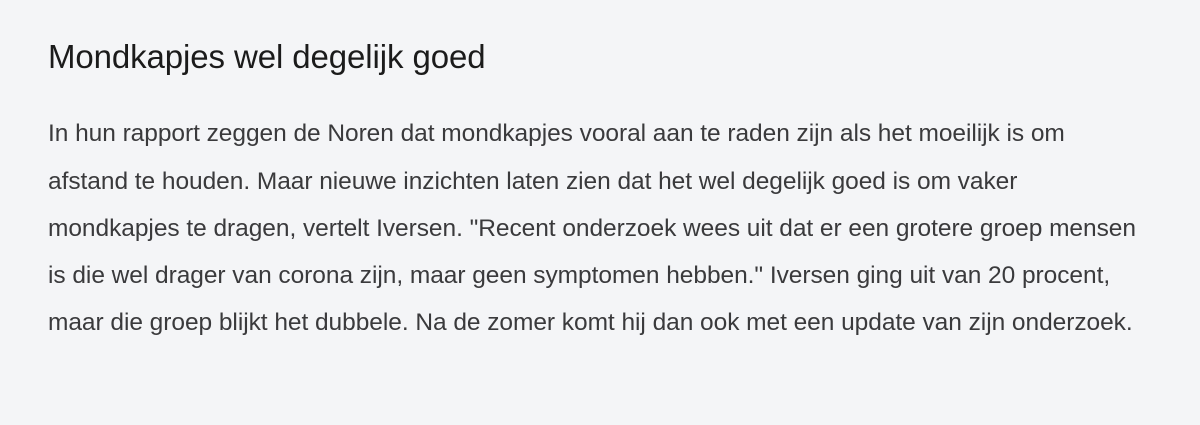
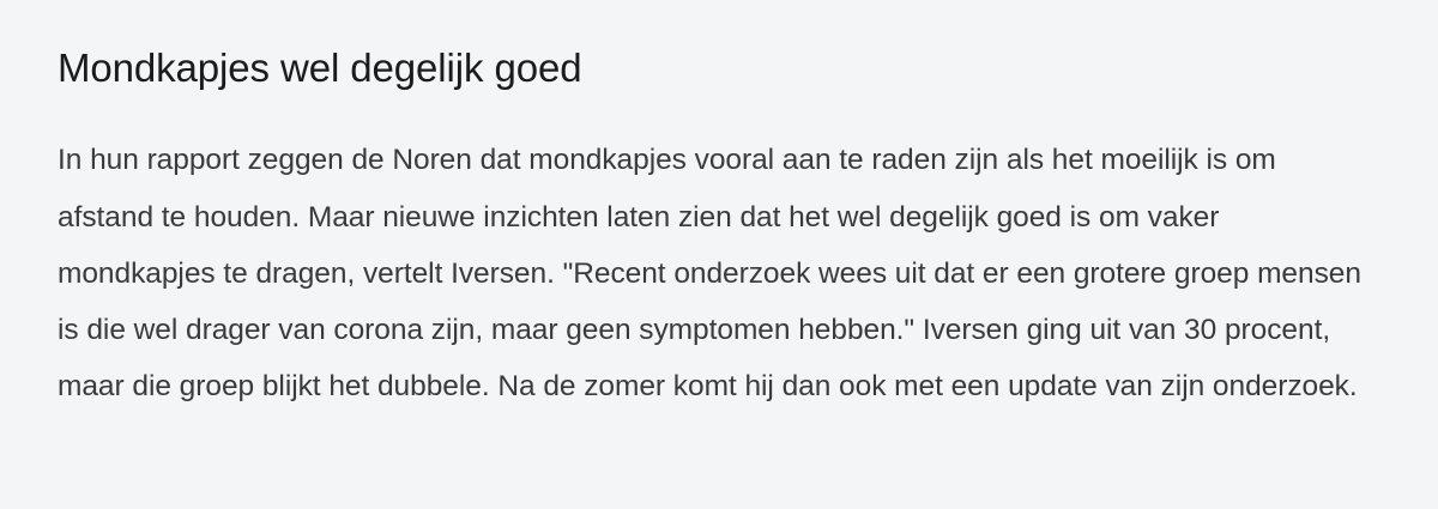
  Mondkapjes wel degelijk goed
- In hun rapport zeggen de Noren dat mondkapjes vooral aan te raden zijn als het moeilijk is om afstand te houden. Maar nieuwe inzichten laten zien dat het wel degelijk goed is om vaker mondkapjes te dragen, vertelt Iversen. "Recent onderzoek wees uit dat er een grotere groep mensen is die wel drager van corona zijn, maar geen symptomen hebben." Iversen ging uit van 20 procent, maar die groep blijkt het dubbele. Na de zomer komt hij dan ook met een update van zijn onderzoek.
+ In hun rapport zeggen de Noren dat mondkapjes vooral aan te raden zijn als het moeilijk is om afstand te houden. Maar nieuwe inzichten laten zien dat het wel degelijk goed is om vaker mondkapjes te dragen, vertelt Iversen. "Recent onderzoek wees uit dat er een grotere groep mensen is die wel drager van corona zijn, maar geen symptomen hebben." Iversen ging uit van 30 procent, maar die groep blijkt het dubbele. Na de zomer komt hij dan ook met een update van zijn onderzoek.
